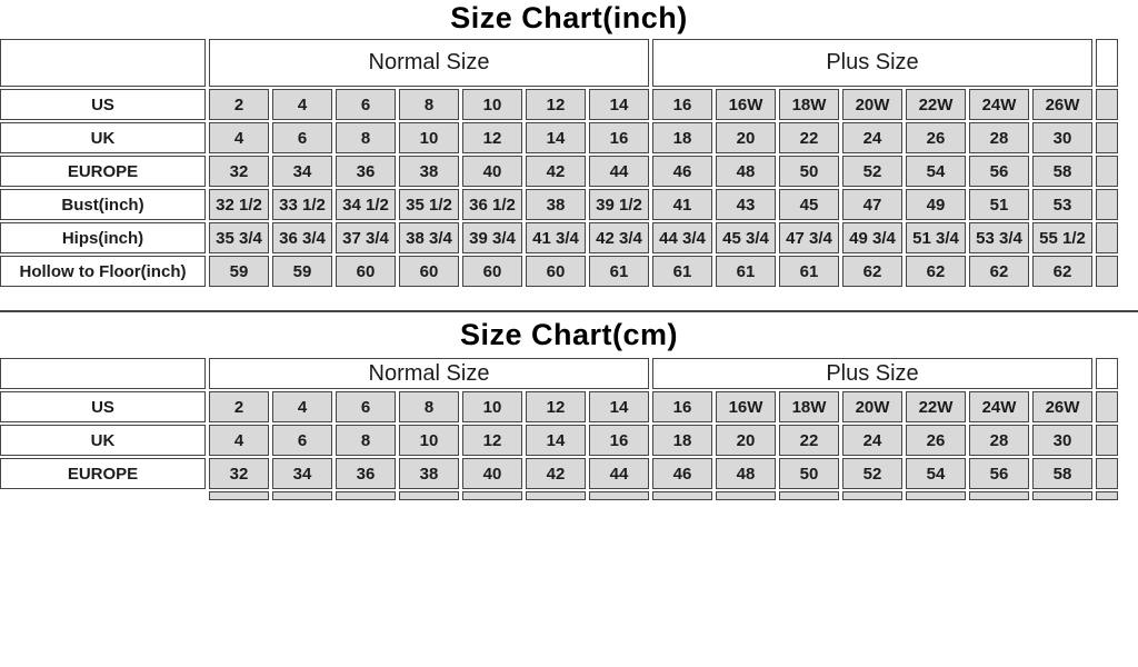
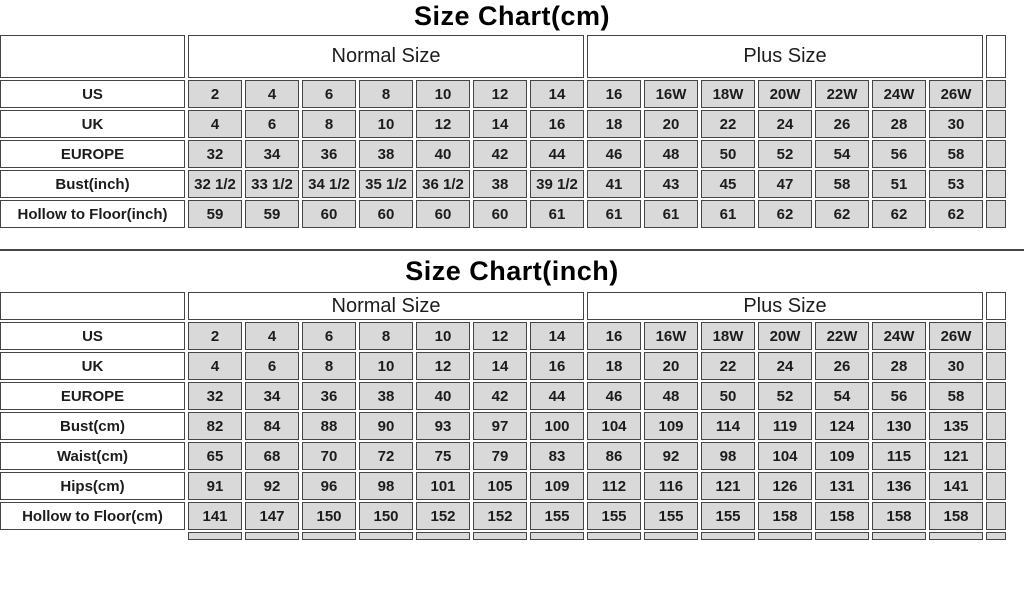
- Size Chart(inch)
+ Size Chart(cm)
  	Normal Size	Plus Size
  US	2	4	6	8	10	12	14	16	16W	18W	20W	22W	24W	26W
  UK	4	6	8	10	12	14	16	18	20	22	24	26	28	30
  EUROPE	32	34	36	38	40	42	44	46	48	50	52	54	56	58
- Bust(inch)	32 1/2	33 1/2	34 1/2	35 1/2	36 1/2	38	39 1/2	41	43	45	47	49	51	53
+ Bust(inch)	32 1/2	33 1/2	34 1/2	35 1/2	36 1/2	38	39 1/2	41	43	45	47	58	51	53
- Hips(inch)	35 3/4	36 3/4	37 3/4	38 3/4	39 3/4	41 3/4	42 3/4	44 3/4	45 3/4	47 3/4	49 3/4	51 3/4	53 3/4	55 1/2
  Hollow to Floor(inch)	59	59	60	60	60	60	61	61	61	61	62	62	62	62
- Size Chart(cm)
+ Size Chart(inch)
  	Normal Size	Plus Size
  US	2	4	6	8	10	12	14	16	16W	18W	20W	22W	24W	26W
  UK	4	6	8	10	12	14	16	18	20	22	24	26	28	30
  EUROPE	32	34	36	38	40	42	44	46	48	50	52	54	56	58
+ Bust(cm)	82	84	88	90	93	97	100	104	109	114	119	124	130	135
+ Waist(cm)	65	68	70	72	75	79	83	86	92	98	104	109	115	121
+ Hips(cm)	91	92	96	98	101	105	109	112	116	121	126	131	136	141
+ Hollow to Floor(cm)	141	147	150	150	152	152	155	155	155	155	158	158	158	158
